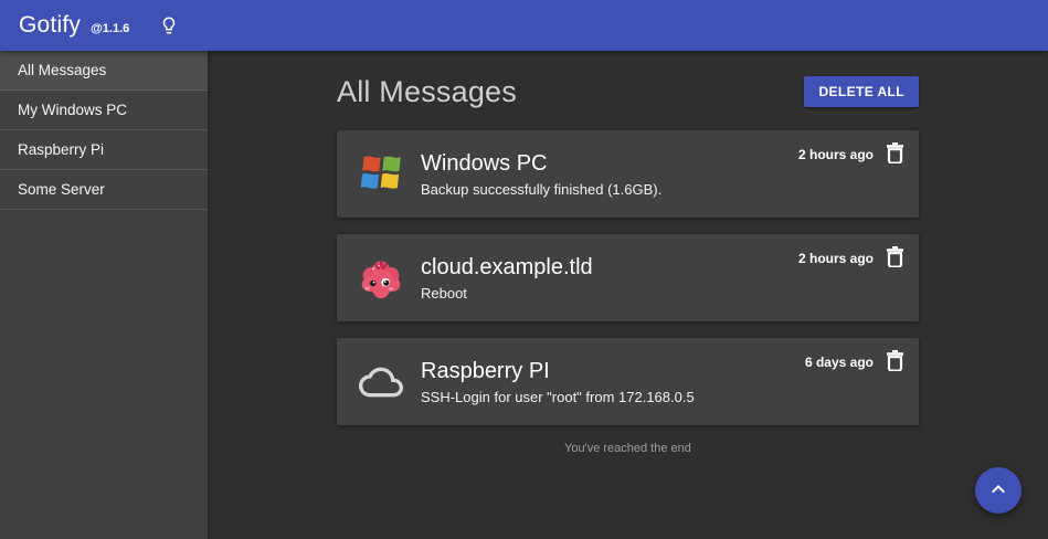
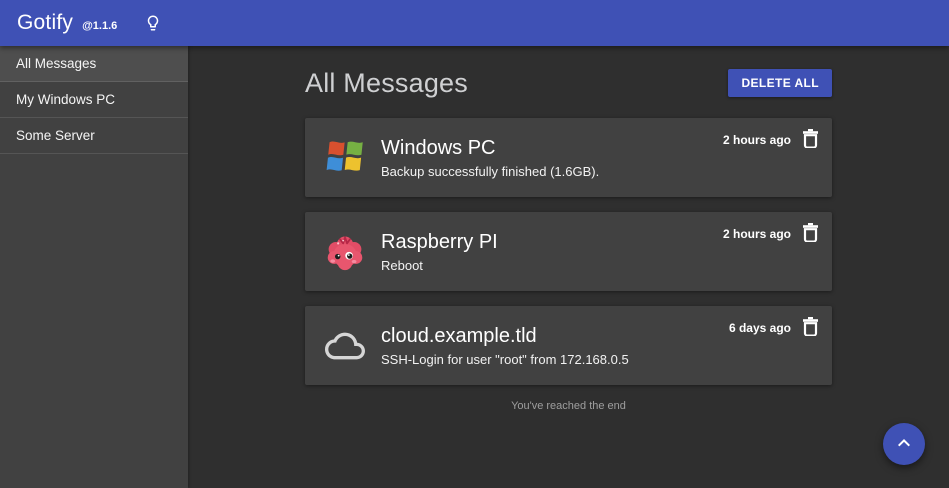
  Gotify
  @1.1.6
  All Messages
  My Windows PC
- Raspberry Pi
  Some Server
  All Messages
  DELETE ALL
  Windows PC
  Backup successfully finished (1.6GB).
  2 hours ago
- cloud.example.tld
+ Raspberry PI
  Reboot
  2 hours ago
- Raspberry PI
+ cloud.example.tld
  SSH-Login for user "root" from 172.168.0.5
  6 days ago
  You've reached the end
